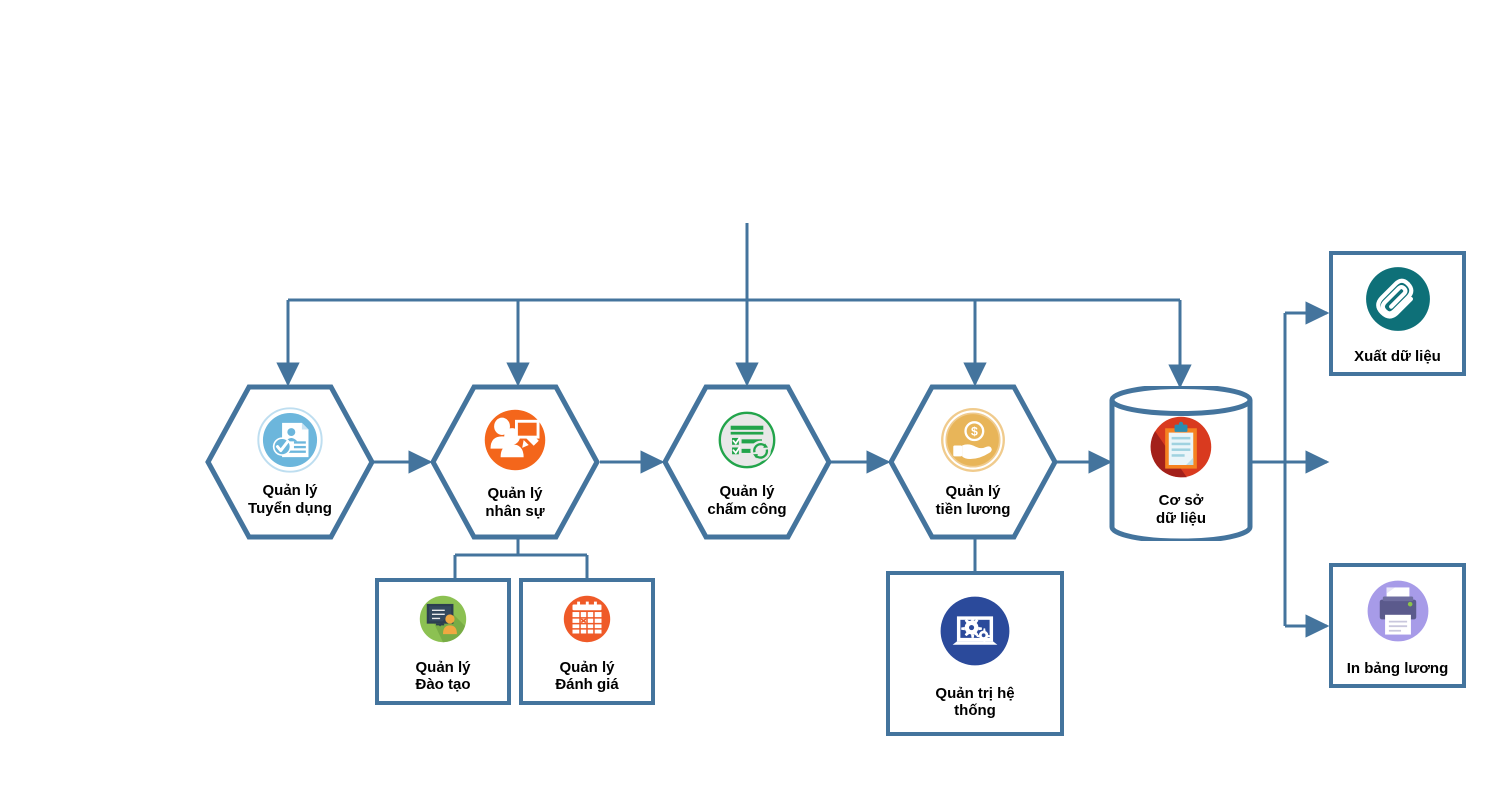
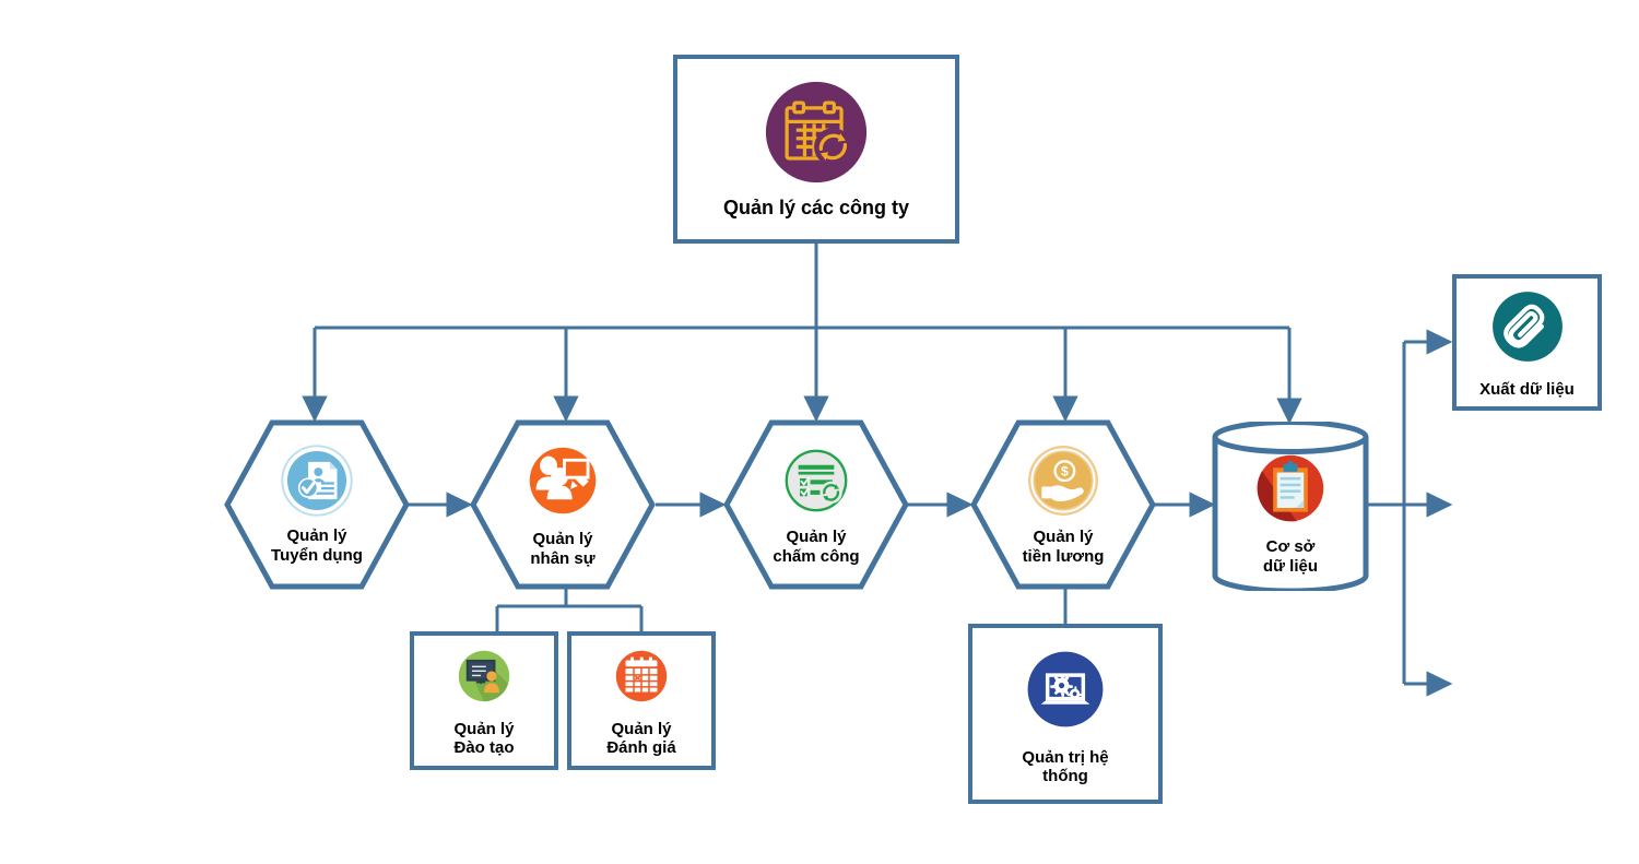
+ Quản lý các công ty
  Quản lý
  Tuyển dụng
  Quản lý
  nhân sự
  Quản lý
  chấm công
  $
  Quản lý
  tiền lương
  Cơ sở
  dữ liệu
  Quản lý
  Đào tạo
  Quản lý
  Đánh giá
  Quản trị hệ
  thống
  Xuất dữ liệu
- In bảng lương
